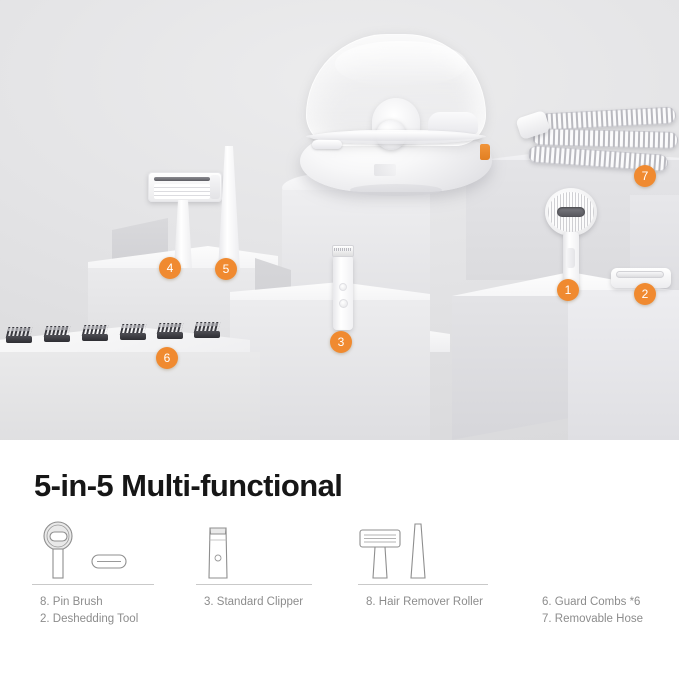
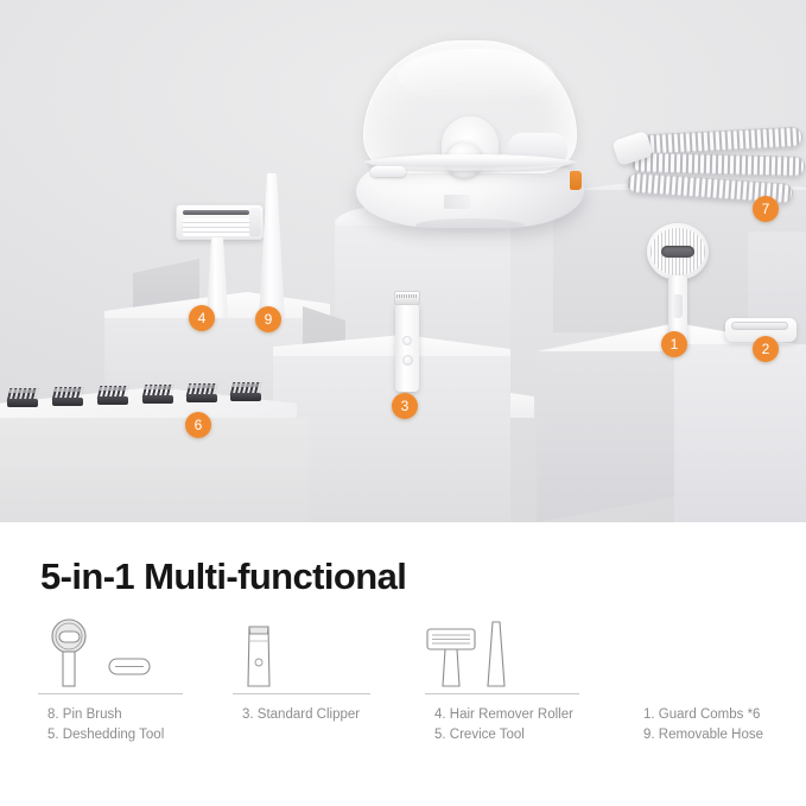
  1
  2
  3
  4
- 5
+ 9
  6
  7
- 5-in-5 Multi-functional
+ 5-in-1 Multi-functional
  8. Pin Brush
- 2. Deshedding Tool
+ 5. Deshedding Tool
  3. Standard Clipper
- 8. Hair Remover Roller
+ 4. Hair Remover Roller
+ 5. Crevice Tool
- 6. Guard Combs *6
+ 1. Guard Combs *6
- 7. Removable Hose
+ 9. Removable Hose
